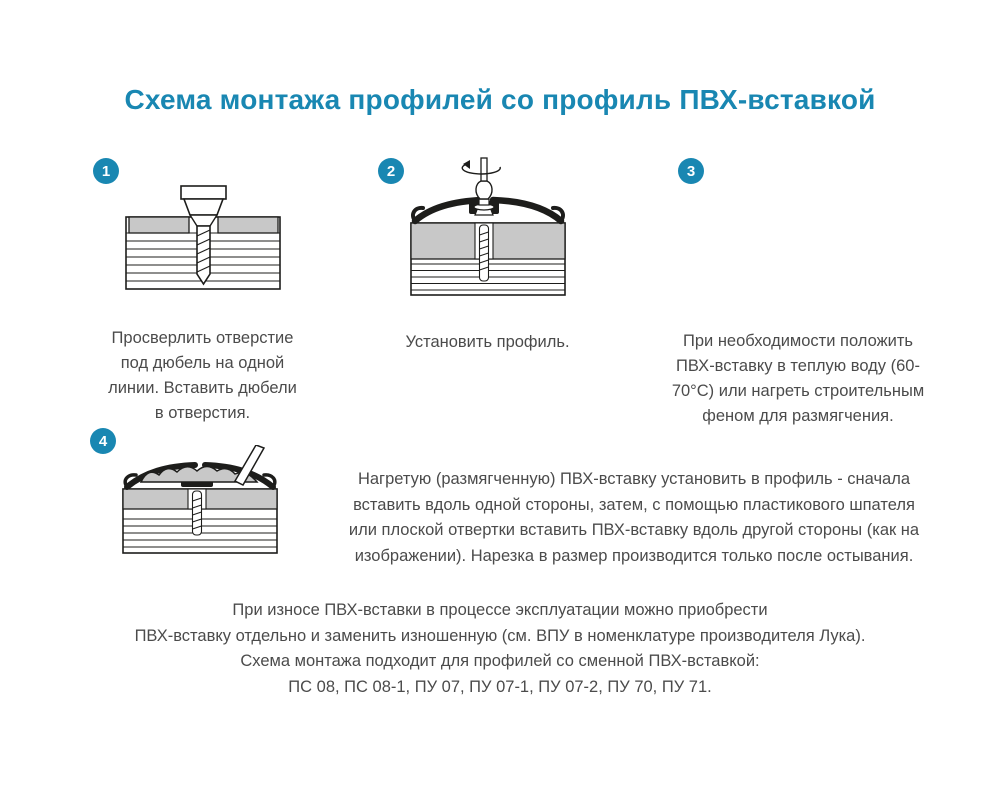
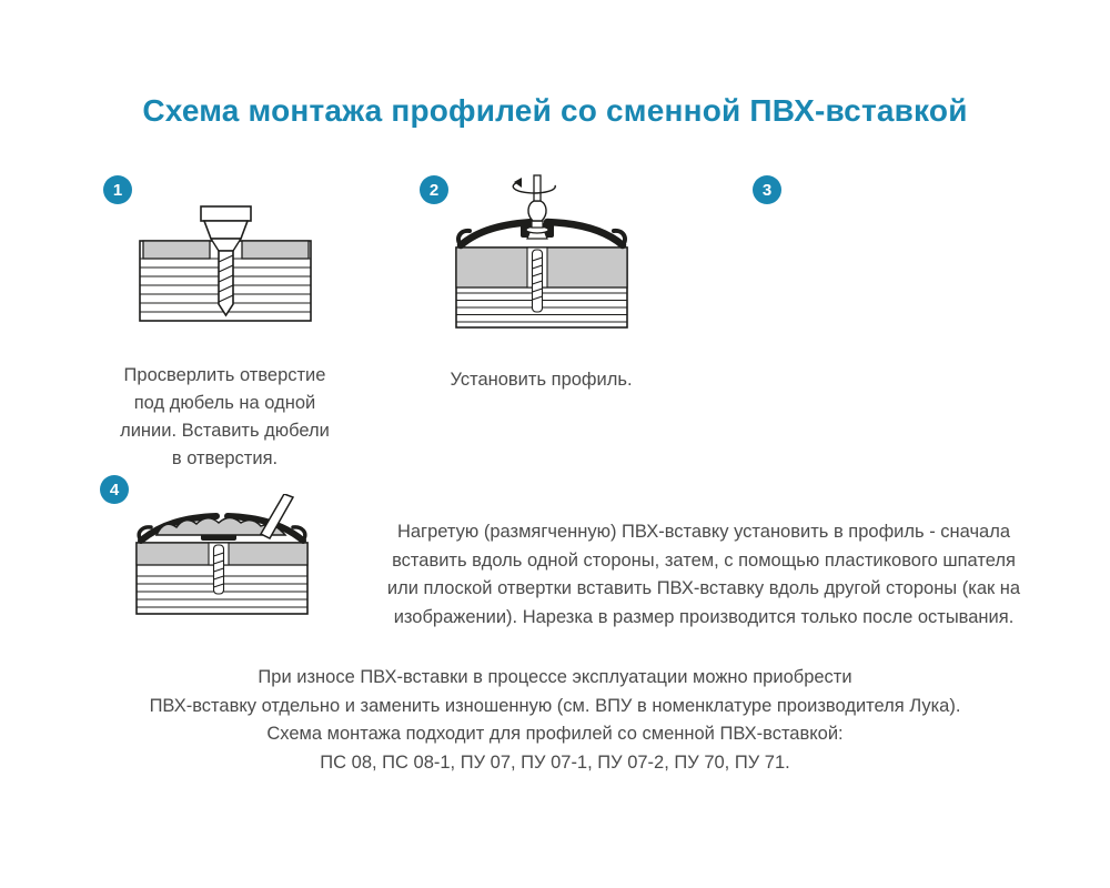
- Схема монтажа профилей со профиль ПВХ-вставкой
+ Схема монтажа профилей со сменной ПВХ-вставкой
  1
  Просверлить отверстие
  под дюбель на одной
  линии. Вставить дюбели
  в отверстия.
  2
  Установить профиль.
  3
- При необходимости положить
- ПВХ-вставку в теплую воду (60-
- 70°С) или нагреть строительным
- феном для размягчения.
  4
  Нагретую (размягченную) ПВХ-вставку установить в профиль - сначала
  вставить вдоль одной стороны, затем, с помощью пластикового шпателя
  или плоской отвертки вставить ПВХ-вставку вдоль другой стороны (как на
  изображении). Нарезка в размер производится только после остывания.
  При износе ПВХ-вставки в процессе эксплуатации можно приобрести
  ПВХ-вставку отдельно и заменить изношенную (см. ВПУ в номенклатуре производителя Лука).
  Схема монтажа подходит для профилей со сменной ПВХ-вставкой:
  ПС 08, ПС 08-1, ПУ 07, ПУ 07-1, ПУ 07-2, ПУ 70, ПУ 71.
